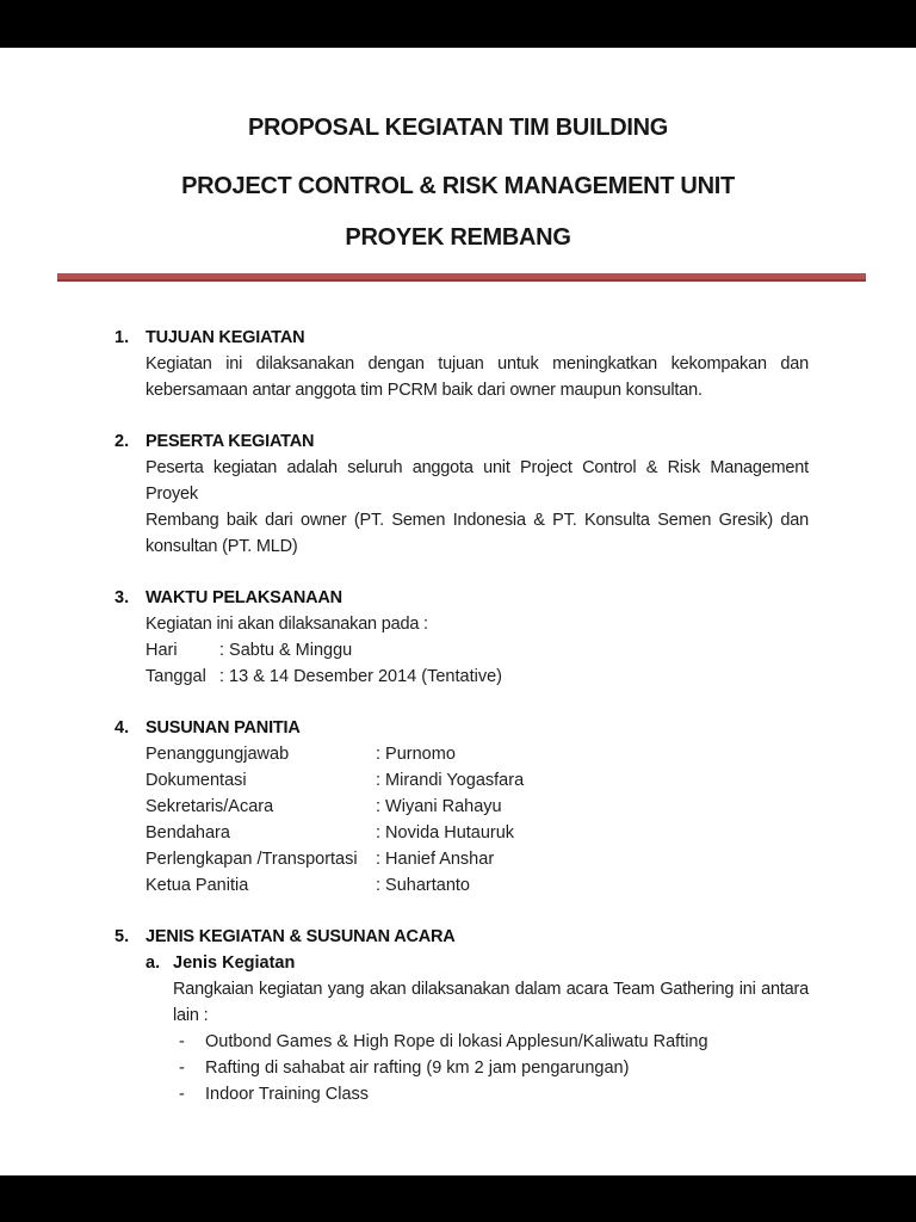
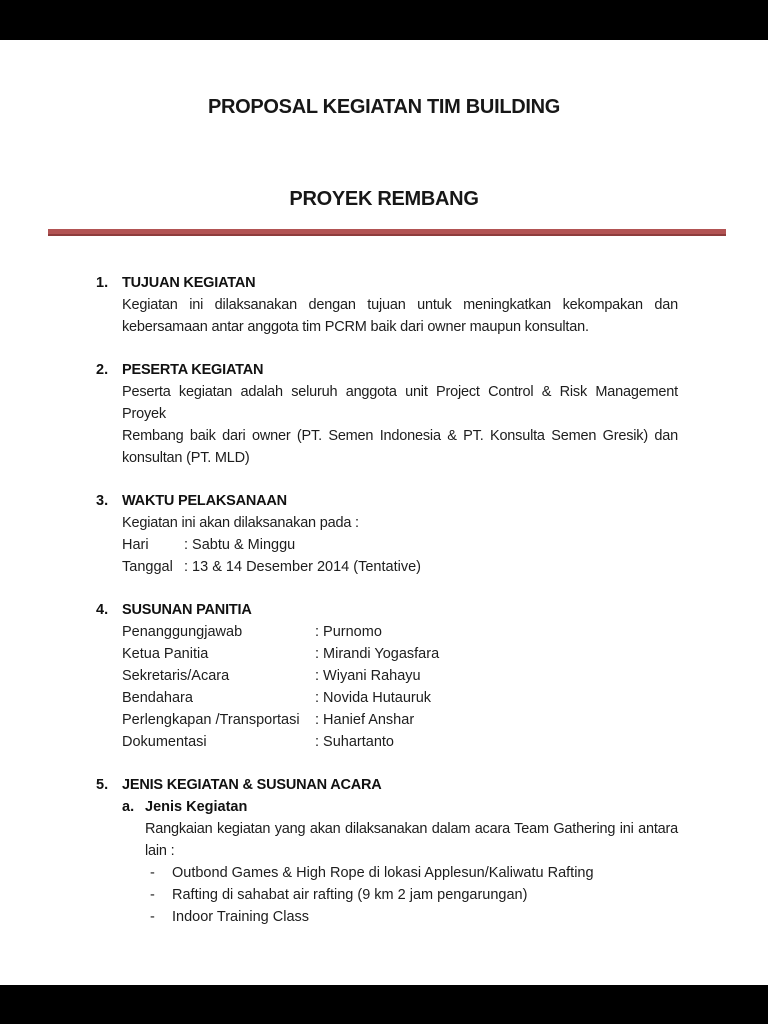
  PROPOSAL KEGIATAN TIM BUILDING
- PROJECT CONTROL & RISK MANAGEMENT UNIT
  PROYEK REMBANG
  1.
  TUJUAN KEGIATAN
  Kegiatan ini dilaksanakan dengan tujuan untuk meningkatkan kekompakan dan
  kebersamaan antar anggota tim PCRM baik dari owner maupun konsultan.
  2.
  PESERTA KEGIATAN
  Peserta kegiatan adalah seluruh anggota unit Project Control & Risk Management Proyek
  Rembang baik dari owner (PT. Semen Indonesia & PT. Konsulta Semen Gresik) dan
  konsultan (PT. MLD)
  3.
  WAKTU PELAKSANAAN
  Kegiatan ini akan dilaksanakan pada :
  Hari
  : Sabtu & Minggu
  Tanggal
  : 13 & 14 Desember 2014 (Tentative)
  4.
  SUSUNAN PANITIA
  Penanggungjawab
  : Purnomo
- Dokumentasi
+ Ketua Panitia
  : Mirandi Yogasfara
  Sekretaris/Acara
  : Wiyani Rahayu
  Bendahara
  : Novida Hutauruk
  Perlengkapan /Transportasi
  : Hanief Anshar
- Ketua Panitia
+ Dokumentasi
  : Suhartanto
  5.
  JENIS KEGIATAN & SUSUNAN ACARA
  a.
  Jenis Kegiatan
  Rangkaian kegiatan yang akan dilaksanakan dalam acara Team Gathering ini antara
  lain :
  -
  Outbond Games & High Rope di lokasi Applesun/Kaliwatu Rafting
  -
  Rafting di sahabat air rafting (9 km 2 jam pengarungan)
  -
  Indoor Training Class
